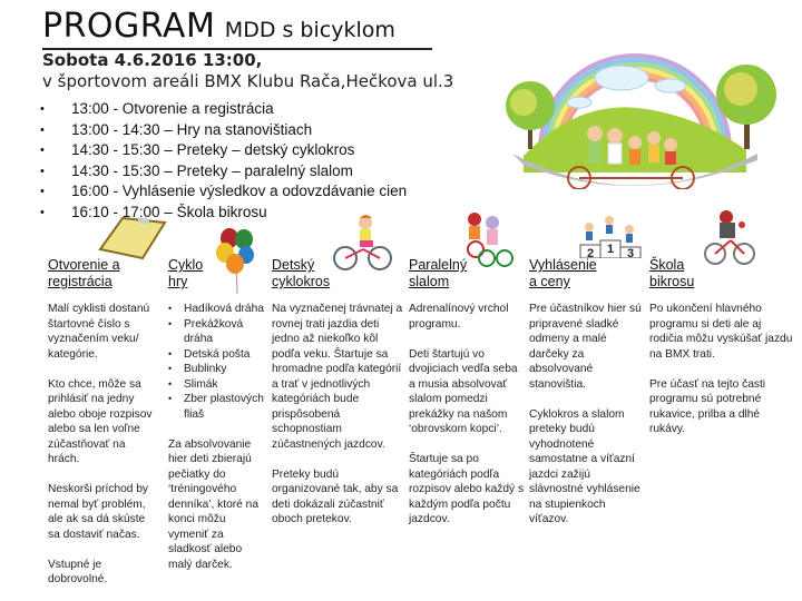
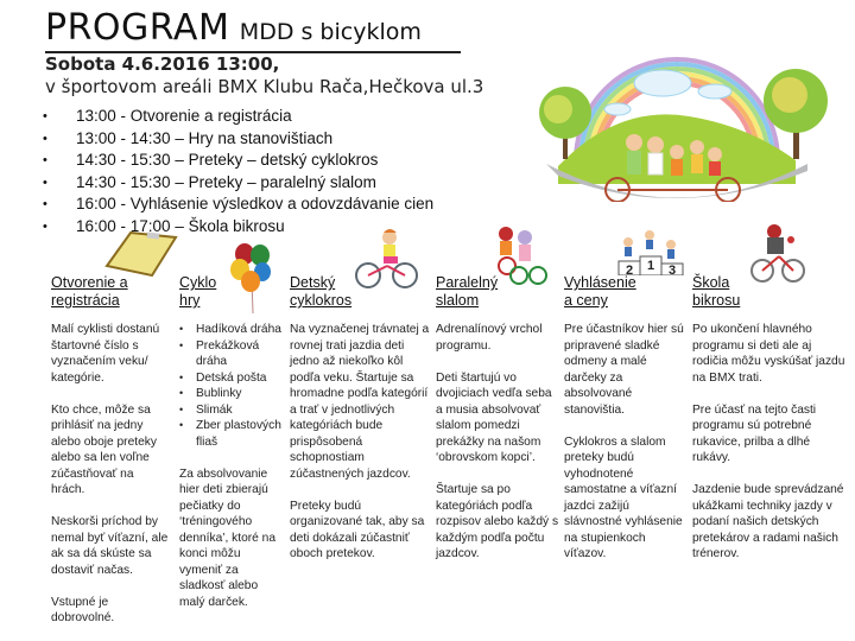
  PROGRAM MDD s bicyklom
  Sobota 4.6.2016 13:00,
  v športovom areáli BMX Klubu Rača,Hečkova ul.3
  •
  13:00 - Otvorenie a registrácia
  •
  13:00 - 14:30 – Hry na stanovištiach
  •
  14:30 - 15:30 – Preteky – detský cyklokros
  •
  14:30 - 15:30 – Preteky – paralelný slalom
  •
  16:00 - Vyhlásenie výsledkov a odovzdávanie cien
  •
- 16:10 - 17:00 – Škola bikrosu
+ 16:00 - 17:00 – Škola bikrosu
  2
  1
  3
  Otvorenie a
  registrácia
  Malí cyklisti dostanú štartovné číslo s vyznačením veku/ kategórie.
- Kto chce, môže sa prihlásiť na jedny alebo oboje rozpisov alebo sa len voľne zúčastňovať na hrách.
+ Kto chce, môže sa prihlásiť na jedny alebo oboje preteky alebo sa len voľne zúčastňovať na hrách.
- Neskorši príchod by nemal byť problém, ale ak sa dá skúste sa dostaviť načas.
+ Neskorši príchod by nemal byť víťazní, ale ak sa dá skúste sa dostaviť načas.
  Vstupné je dobrovolné.
  Cyklo
  hry
  •
  Hadíková dráha
  •
  Prekážková dráha
  •
  Detská pošta
  •
  Bublinky
  •
  Slimák
  •
  Zber plastových fliaš
  Za absolvovanie hier deti zbierajú pečiatky do ‘tréningového denníka’, ktoré na konci môžu vymeniť za sladkosť alebo malý darček.
  Detský
  cyklokros
  Na vyznačenej trávnatej a rovnej trati jazdia deti jedno až niekoľko kôl podľa veku. Štartuje sa hromadne podľa kategórií a trať v jednotlivých kategóriách bude prispôsobená schopnostiam zúčastnených jazdcov.
  Preteky budú organizované tak, aby sa deti dokázali zúčastniť oboch pretekov.
  Paralelný
  slalom
  Adrenalínový vrchol programu.
  Deti štartujú vo dvojiciach vedľa seba a musia absolvovať slalom pomedzi prekážky na našom ‘obrovskom kopci’.
  Štartuje sa po kategóriách podľa rozpisov alebo každý s každým podľa počtu jazdcov.
  Vyhlásenie
  a ceny
  Pre účastníkov hier sú pripravené sladké odmeny a malé darčeky za absolvované stanovištia.
  Cyklokros a slalom preteky budú vyhodnotené samostatne a víťazní jazdci zažijú slávnostné vyhlásenie na stupienkoch víťazov.
  Škola
  bikrosu
  Po ukončení hlavného programu si deti ale aj rodičia môžu vyskúšať jazdu na BMX trati.
  Pre účasť na tejto časti programu sú potrebné rukavice, prilba a dlhé rukávy.
+ Jazdenie bude sprevádzané ukážkami techniky jazdy v podaní našich detských pretekárov a radami našich trénerov.
